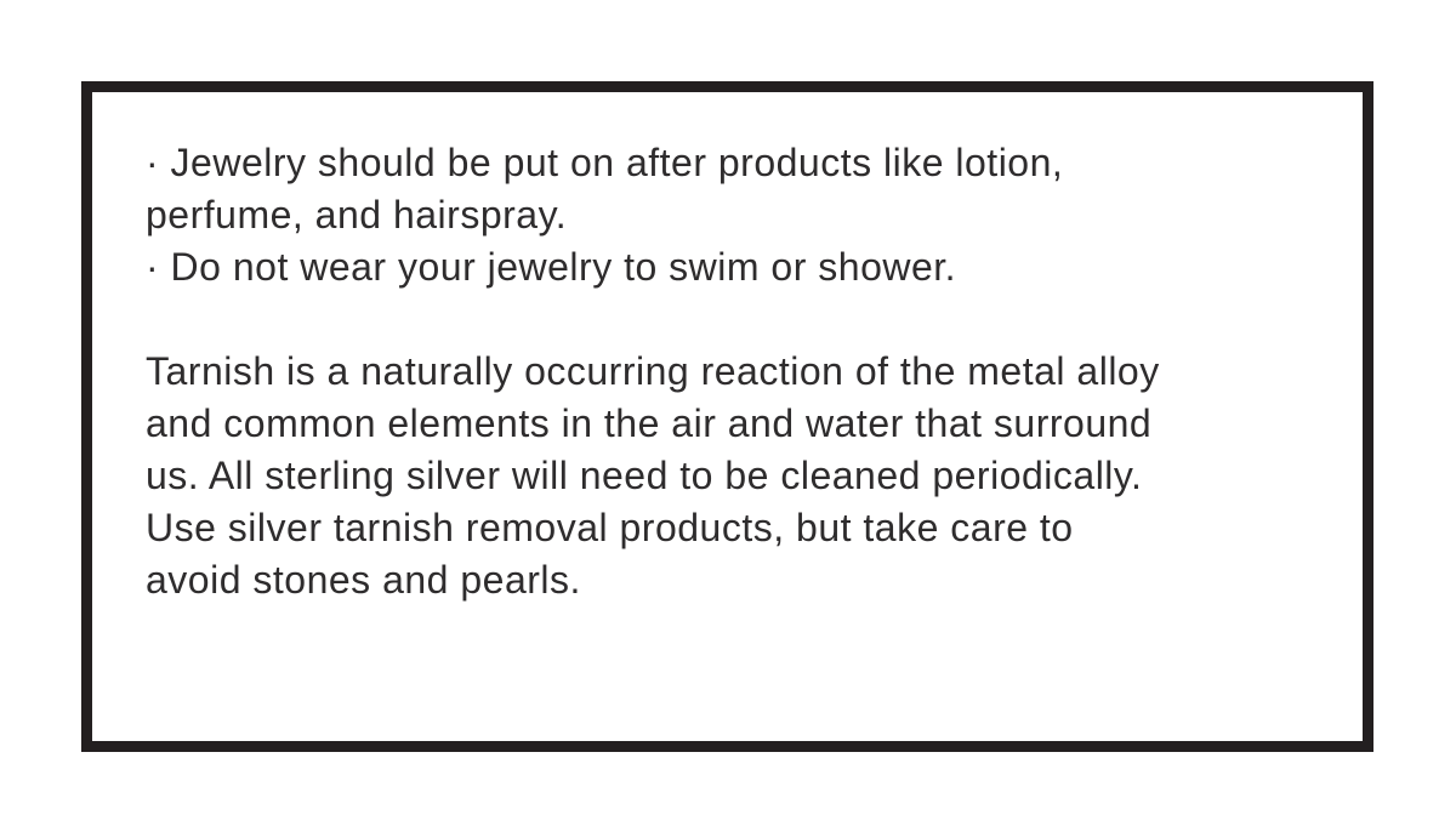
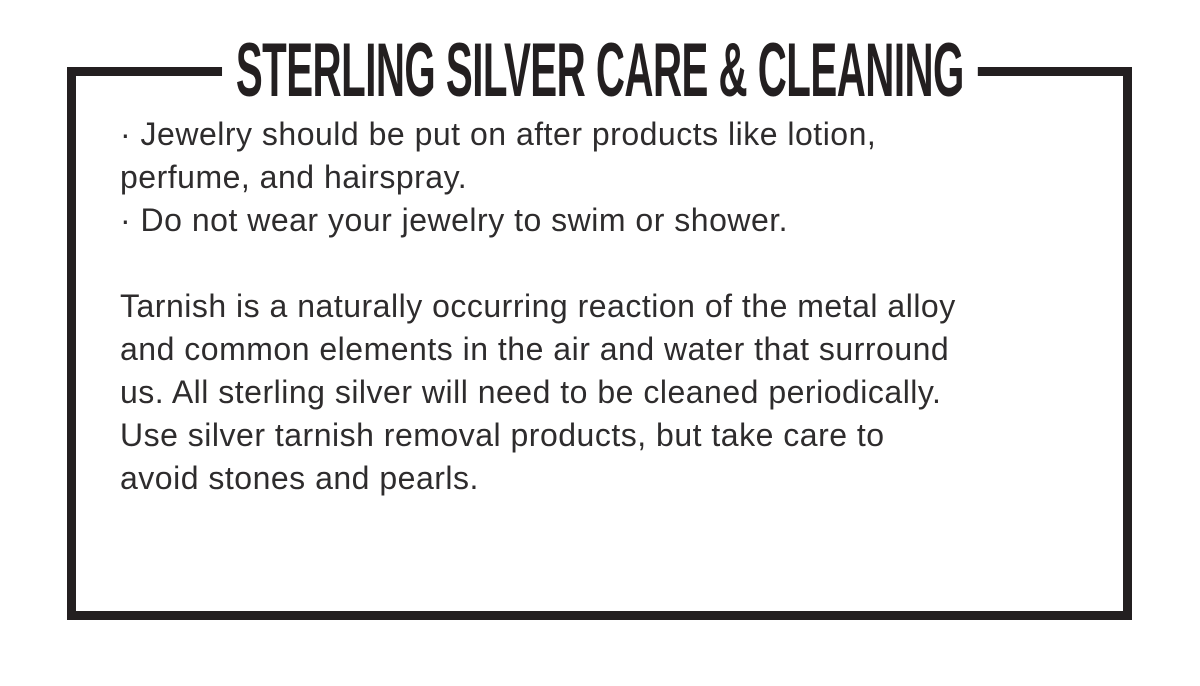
+ STERLING SILVER CARE & CLEANING
  · Jewelry should be put on after products like lotion,
  perfume, and hairspray.
  · Do not wear your jewelry to swim or shower.
  Tarnish is a naturally occurring reaction of the metal alloy
  and common elements in the air and water that surround
  us. All sterling silver will need to be cleaned periodically.
  Use silver tarnish removal products, but take care to
  avoid stones and pearls.
